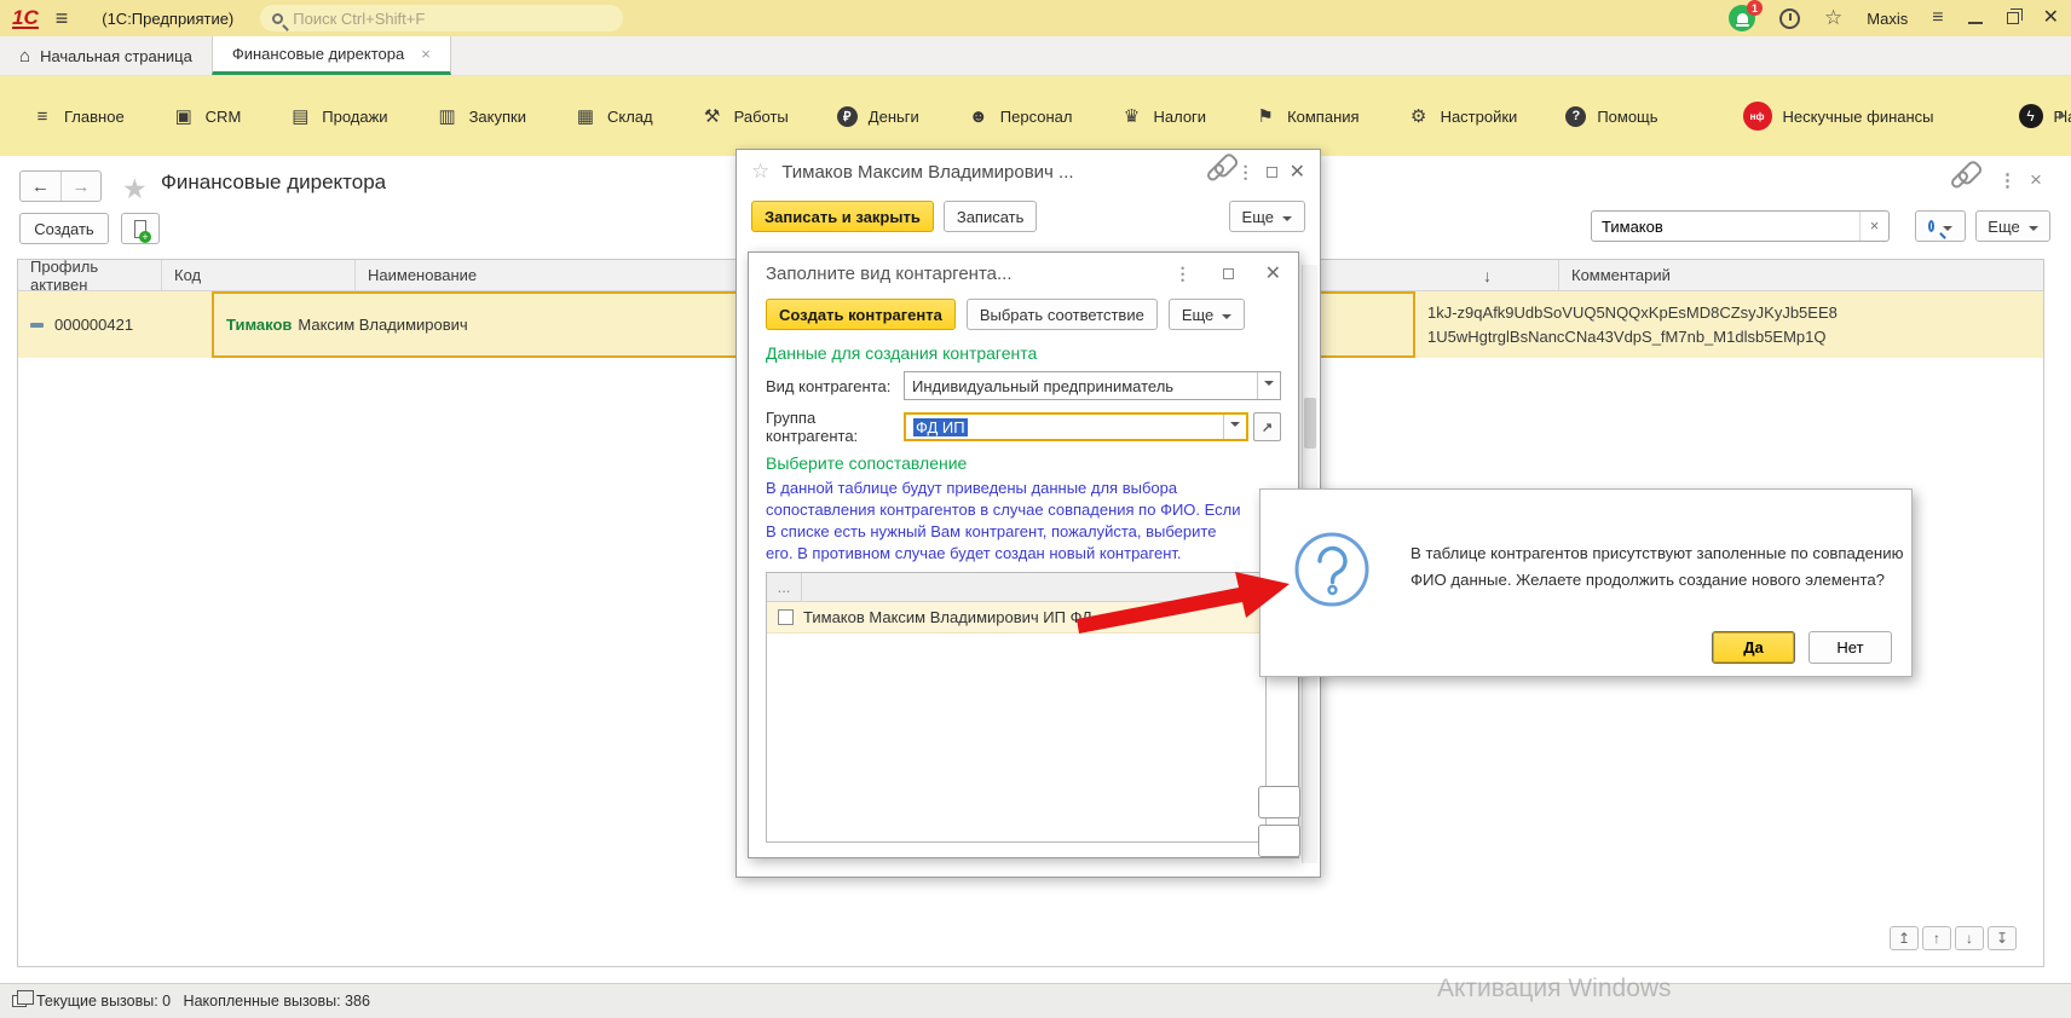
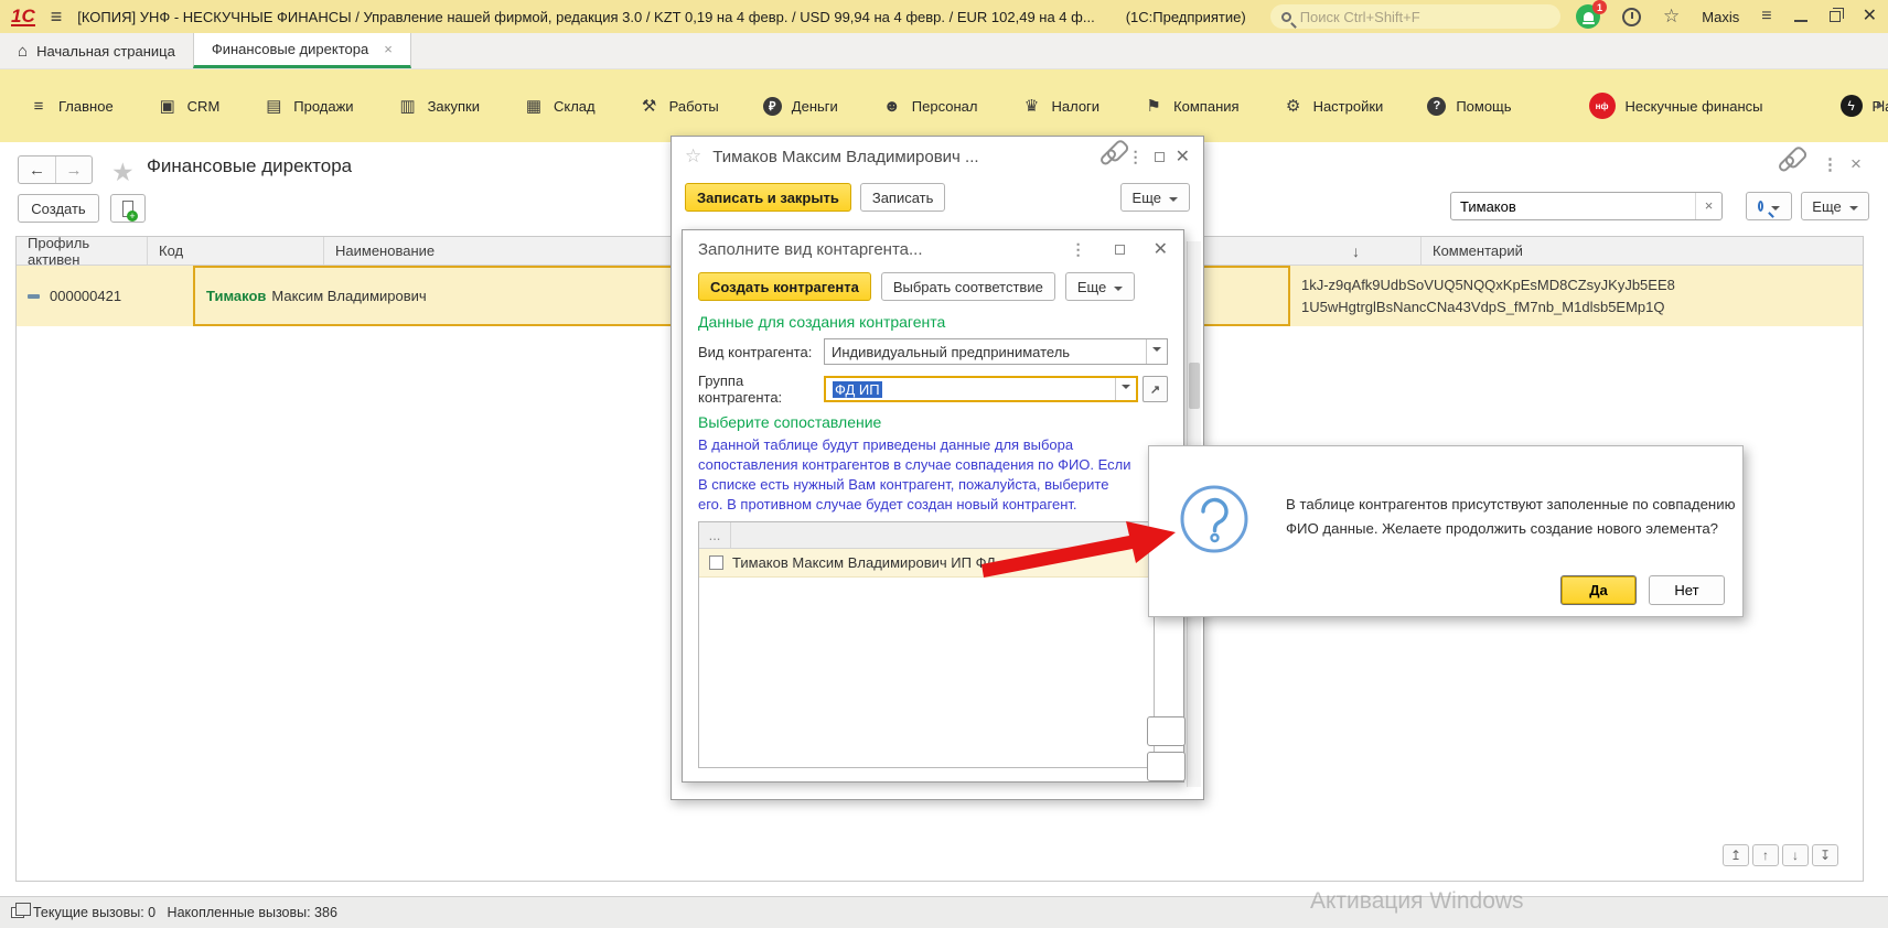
  1С
  ≡
+ [КОПИЯ] УНФ - НЕСКУЧНЫЕ ФИНАНСЫ / Управление нашей фирмой, редакция 3.0 / KZT 0,19 на 4 февр. / USD 99,94 на 4 февр. / EUR 102,49 на 4 ф...
  (1С:Предприятие)
  Поиск Ctrl+Shift+F
  1
  ☆
  Maxis
  ≡
  ✕
  ⌂
  Начальная страница
  Финансовые директора
  ×
  ≡
  Главное
  ▣
  CRM
  ▤
  Продажи
  ▥
  Закупки
  ▦
  Склад
  ⚒
  Работы
  ₽
  Деньги
  ☻
  Персонал
  ♛
  Налоги
  ⚑
  Компания
  ⚙
  Настройки
  ?
  Помощь
  нф
  Нескучные финансы
  ϟ
  ▸
  ←
  →
  ★
  Финансовые директора
  ⋮
  ×
  Создать
  Тимаков
  ×
  Еще
  Профиль активен
  Код
  Наименование
  ↓
  Комментарий
  000000421
  Тимаков
  Максим Владимирович
  1kJ-z9qAfk9UdbSoVUQ5NQQxKpEsMD8CZsyJKyJb5EE8
  1U5wHgtrglBsNancCNa43VdpS_fM7nb_M1dlsb5EMp1Q
  ↥
  ↑
  ↓
  ↧
  ☆
  Тимаков Максим Владимирович ...
  ⋮
  ✕
  Записать и закрыть
  Записать
  Еще
  Заполните вид контаргента...
  ⋮
  ✕
  Создать контрагента
  Выбрать соответствие
  Еще
  Данные для создания контрагента
  Вид контрагента:
  Индивидуальный предприниматель
  Группа контрагента:
  ФД ИП
  ↗
  Выберите сопоставление
  В данной таблице будут приведены данные для выбора
  сопоставления контрагентов в случае совпадения по ФИО. Если
  В списке есть нужный Вам контрагент, пожалуйста, выберите
  его. В противном случае будет создан новый контрагент.
  ...
  Тимаков Максим Владимирович ИП Ф
  В таблице контрагентов присутствуют заполенные по совпадению
  ФИО данные. Желаете продолжить создание нового элемента?
  Да
  Нет
  Активация Windows
  Текущие вызовы: 0 Накопленные вызовы: 386
